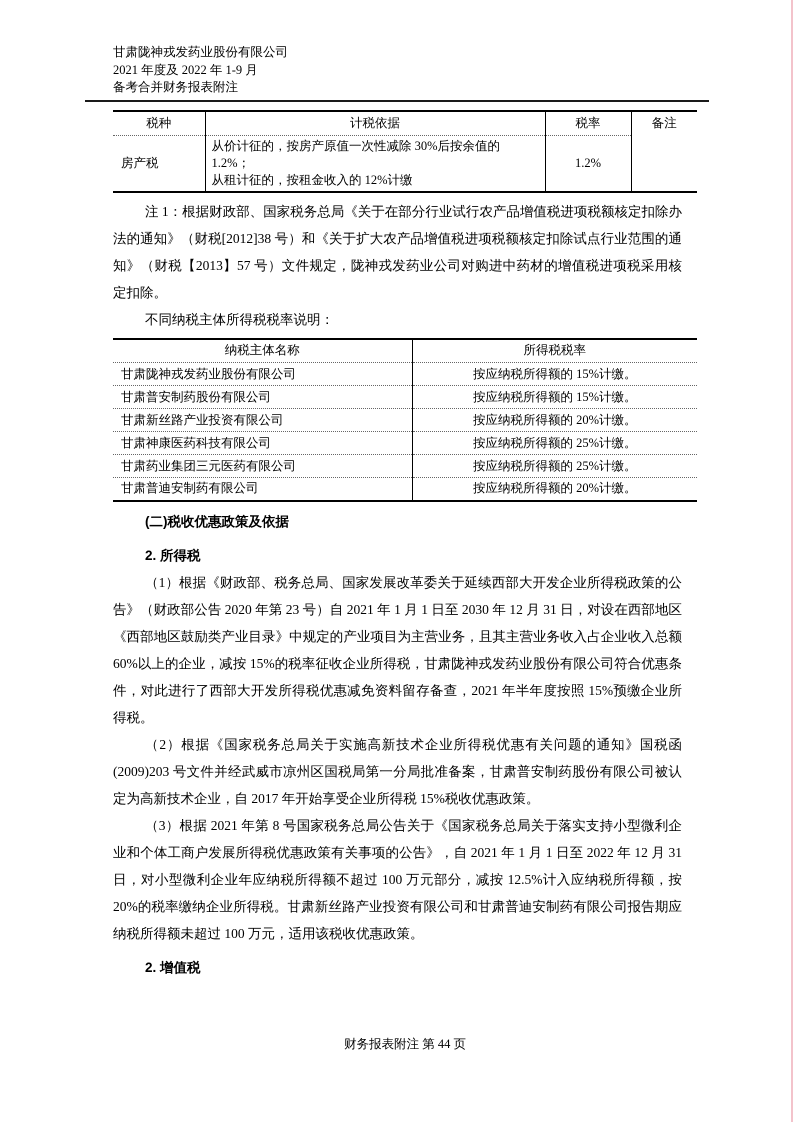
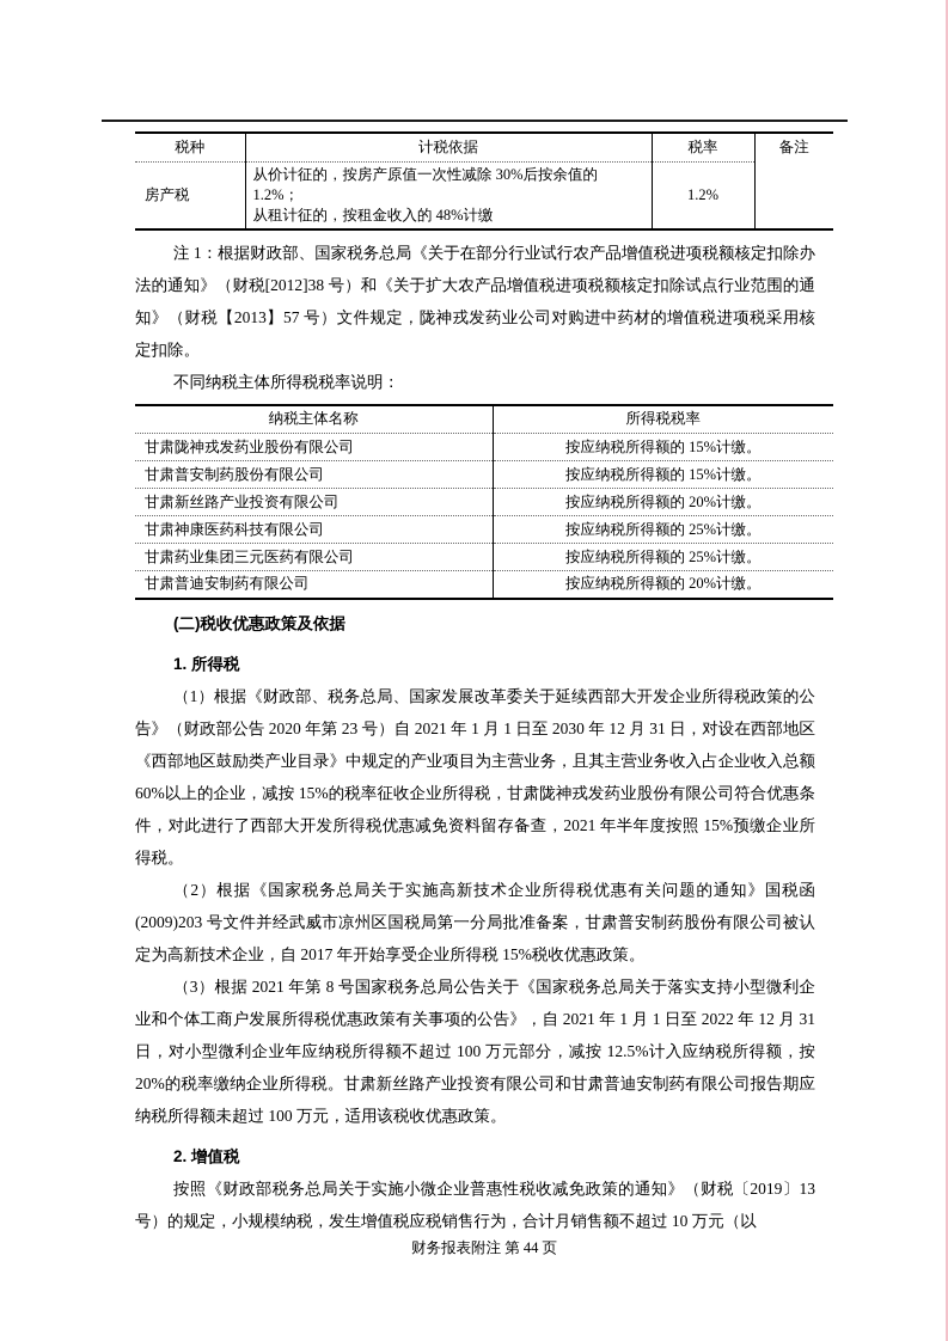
- 甘肃陇神戎发药业股份有限公司
- 2021 年度及 2022 年 1-9 月
- 备考合并财务报表附注
  税种	计税依据	税率	备注
- 房产税	从价计征的，按房产原值一次性减除 30%后按余值的 1.2%； 从租计征的，按租金收入的 12%计缴	1.2%
+ 房产税	从价计征的，按房产原值一次性减除 30%后按余值的 1.2%； 从租计征的，按租金收入的 48%计缴	1.2%
  注 1：根据财政部、国家税务总局《关于在部分行业试行农产品增值税进项税额核定扣除办法的通知》（财税[2012]38 号）和《关于扩大农产品增值税进项税额核定扣除试点行业范围的通知》（财税【2013】57 号）文件规定，陇神戎发药业公司对购进中药材的增值税进项税采用核定扣除。
  不同纳税主体所得税税率说明：
  纳税主体名称	所得税税率
  甘肃陇神戎发药业股份有限公司	按应纳税所得额的 15%计缴。
  甘肃普安制药股份有限公司	按应纳税所得额的 15%计缴。
  甘肃新丝路产业投资有限公司	按应纳税所得额的 20%计缴。
  甘肃神康医药科技有限公司	按应纳税所得额的 25%计缴。
  甘肃药业集团三元医药有限公司	按应纳税所得额的 25%计缴。
  甘肃普迪安制药有限公司	按应纳税所得额的 20%计缴。
  (二)税收优惠政策及依据
- 2. 所得税
+ 1. 所得税
  （1）根据《财政部、税务总局、国家发展改革委关于延续西部大开发企业所得税政策的公告》（财政部公告 2020 年第 23 号）自 2021 年 1 月 1 日至 2030 年 12 月 31 日，对设在西部地区《西部地区鼓励类产业目录》中规定的产业项目为主营业务，且其主营业务收入占企业收入总额 60%以上的企业，减按 15%的税率征收企业所得税，甘肃陇神戎发药业股份有限公司符合优惠条件，对此进行了西部大开发所得税优惠减免资料留存备查，2021 年半年度按照 15%预缴企业所得税。
  （2）根据《国家税务总局关于实施高新技术企业所得税优惠有关问题的通知》国税函(2009)203 号文件并经武威市凉州区国税局第一分局批准备案，甘肃普安制药股份有限公司被认定为高新技术企业，自 2017 年开始享受企业所得税 15%税收优惠政策。
  （3）根据 2021 年第 8 号国家税务总局公告关于《国家税务总局关于落实支持小型微利企业和个体工商户发展所得税优惠政策有关事项的公告》，自 2021 年 1 月 1 日至 2022 年 12 月 31 日，对小型微利企业年应纳税所得额不超过 100 万元部分，减按 12.5%计入应纳税所得额，按 20%的税率缴纳企业所得税。甘肃新丝路产业投资有限公司和甘肃普迪安制药有限公司报告期应纳税所得额未超过 100 万元，适用该税收优惠政策。
  2. 增值税
+ 按照《财政部税务总局关于实施小微企业普惠性税收减免政策的通知》（财税〔2019〕13 号）的规定，小规模纳税，发生增值税应税销售行为，合计月销售额不超过 10 万元（以
  财务报表附注 第 44 页
